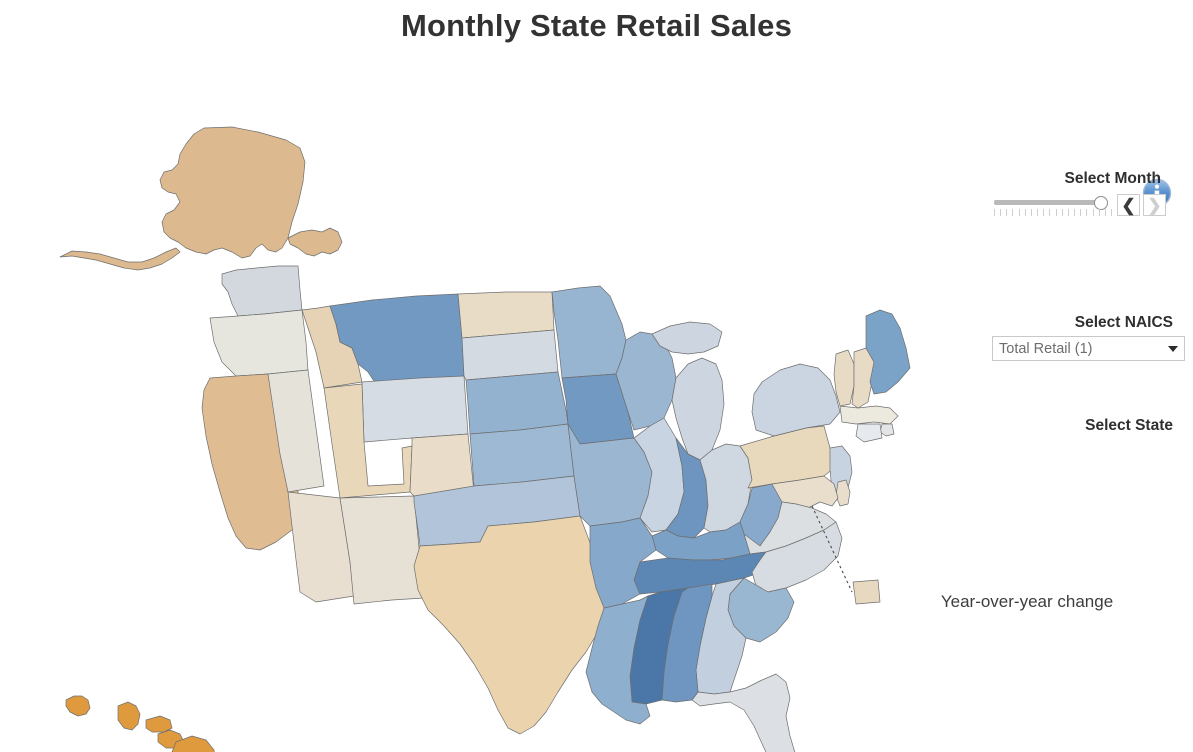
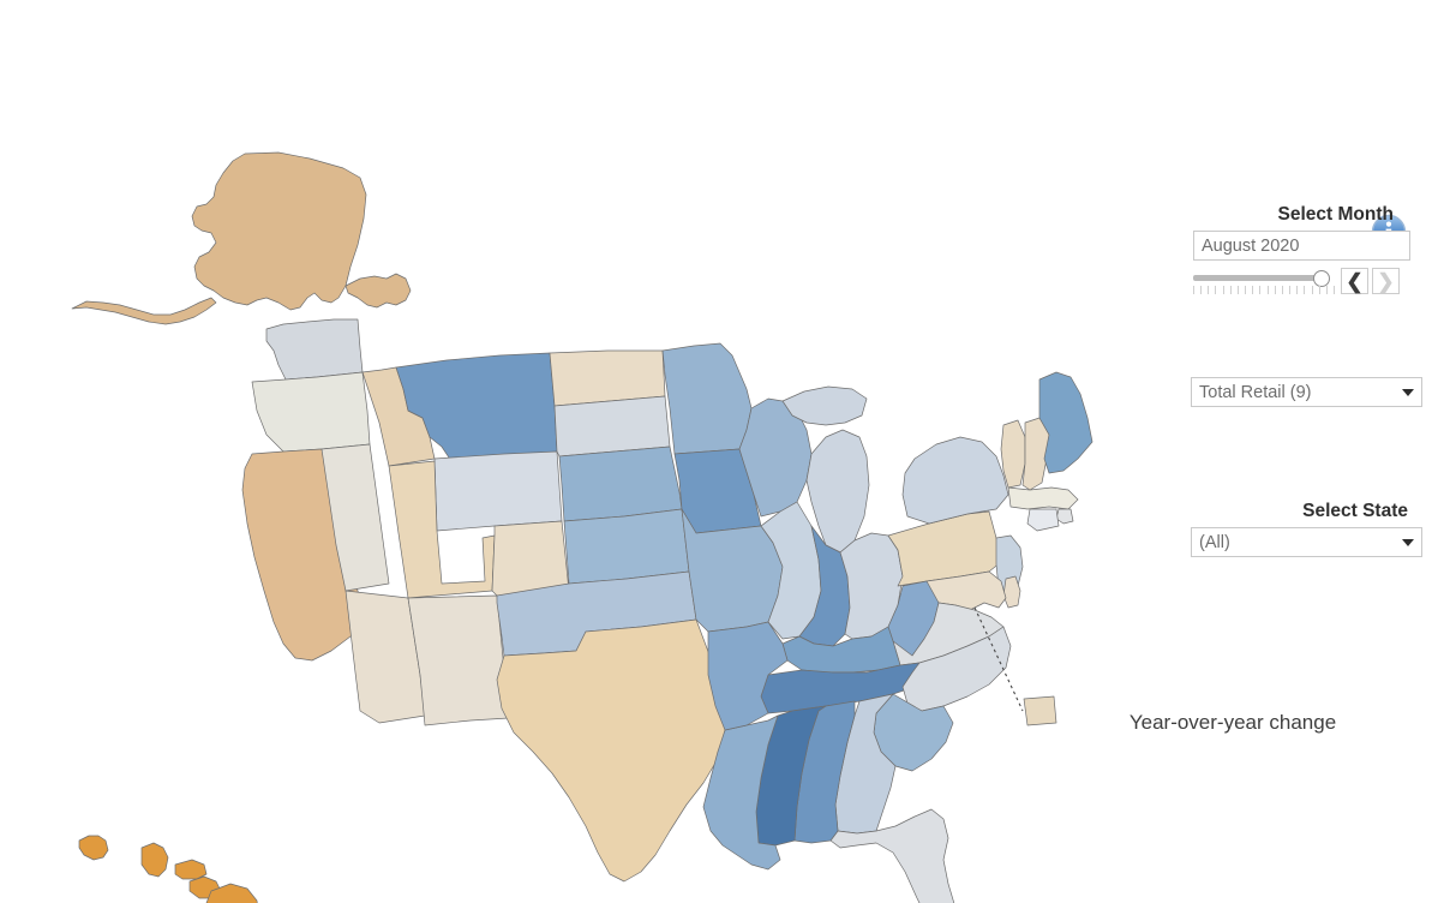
- Monthly State Retail Sales
  Select Month
+ August 2020
  ❮
  ❯
- Select NAICS
- Total Retail (1)
+ Total Retail (9)
  Select State
+ (All)
  Year-over-year change
